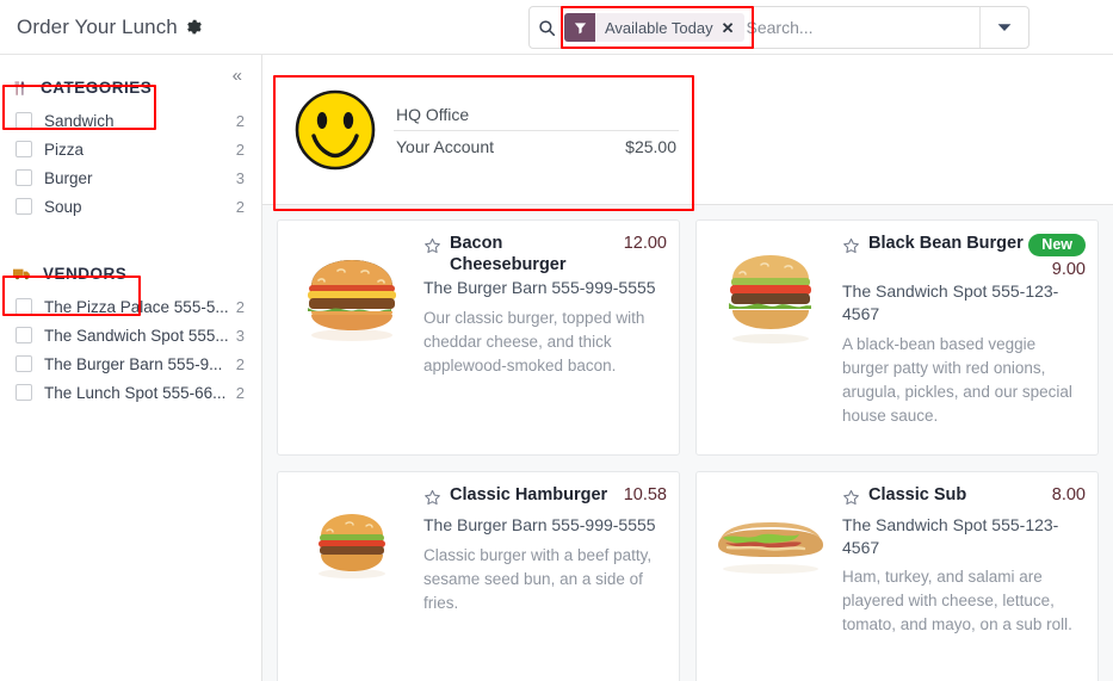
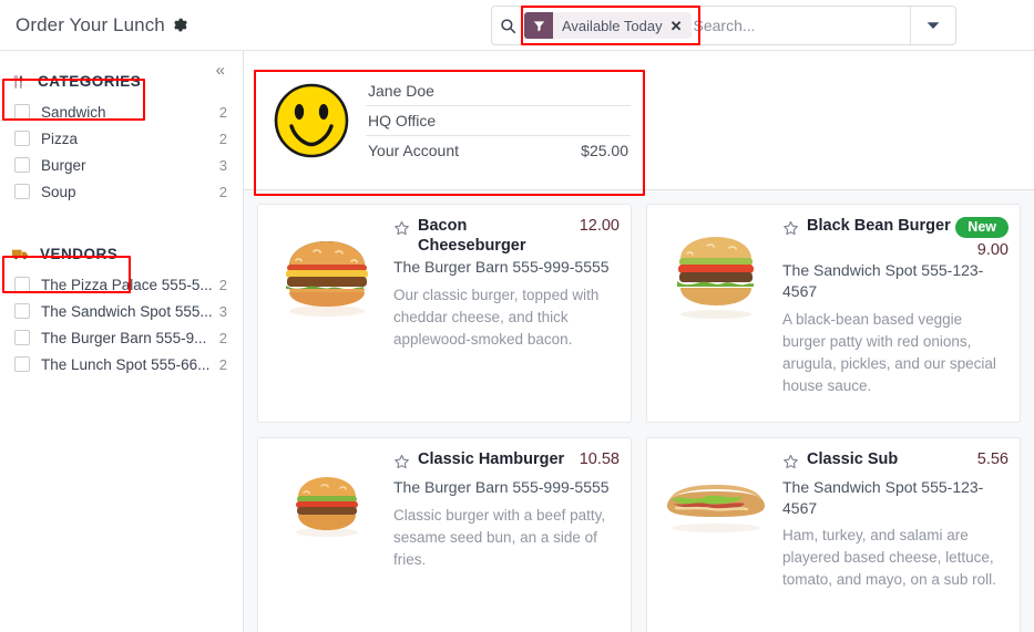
  Order Your Lunch
  Available Today
  ✕
  Search...
  «
  CATEGORIES
  Sandwich
  2
  Pizza
  2
  Burger
  3
  Soup
  2
  VENDORS
  The Pizza Palace 555-5...
  2
  The Sandwich Spot 555...
  3
  The Burger Barn 555-9...
  2
  The Lunch Spot 555-66...
  2
+ Jane Doe
  HQ Office
  Your Account
  $25.00
  Bacon Cheeseburger
  12.00
  The Burger Barn 555-999-5555
  Our classic burger, topped with cheddar cheese, and thick applewood-smoked bacon.
  Black Bean Burger
  New
  9.00
  The Sandwich Spot 555-123-4567
  A black-bean based veggie burger patty with red onions, arugula, pickles, and our special house sauce.
  Classic Hamburger
  10.58
  The Burger Barn 555-999-5555
  Classic burger with a beef patty, sesame seed bun, an a side of fries.
  Classic Sub
- 8.00
+ 5.56
  The Sandwich Spot 555-123-4567
- Ham, turkey, and salami are playered with cheese, lettuce, tomato, and mayo, on a sub roll.
+ Ham, turkey, and salami are playered based cheese, lettuce, tomato, and mayo, on a sub roll.
